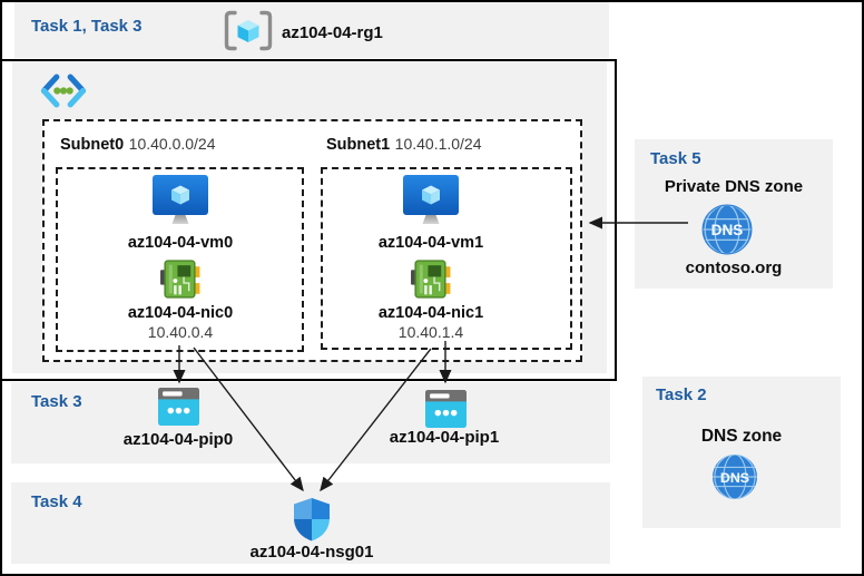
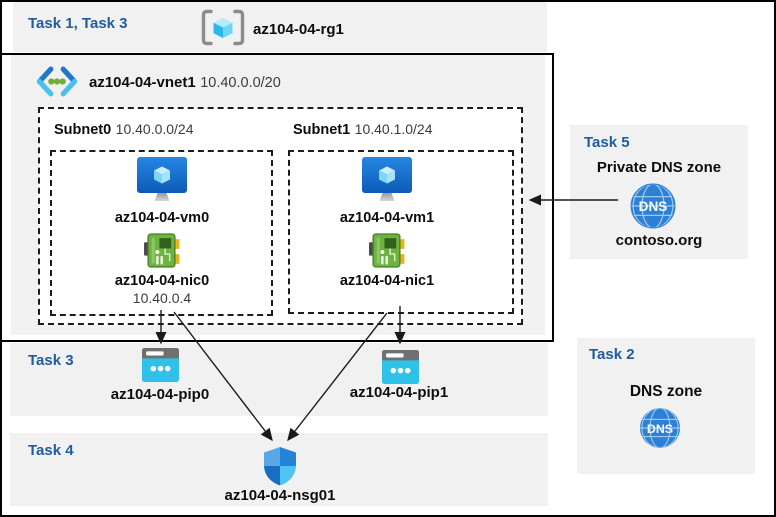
  Task 1, Task 3
  az104-04-rg1
+ az104-04-vnet1 10.40.0.0/20
  Subnet0 10.40.0.0/24
  az104-04-vm0
  az104-04-nic0
  10.40.0.4
  Subnet1 10.40.1.0/24
  az104-04-vm1
  az104-04-nic1
- 10.40.1.4
  Task 3
  az104-04-pip0
  az104-04-pip1
  Task 4
  az104-04-nsg01
  Task 5
  Private DNS zone
  DNS
  contoso.org
  Task 2
  DNS zone
  DNS
